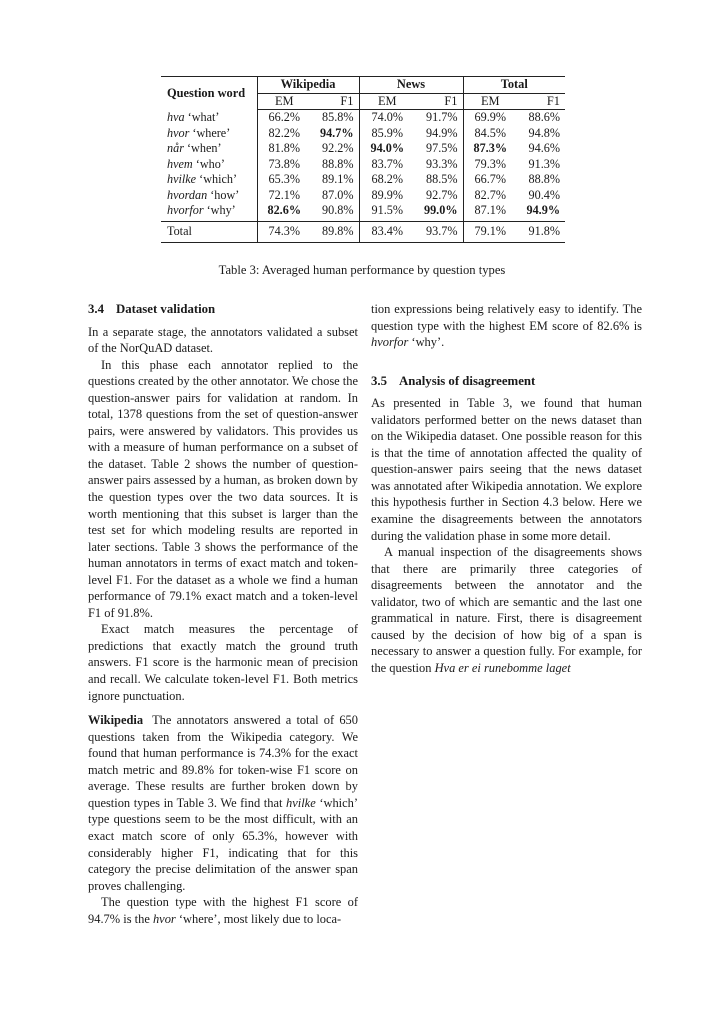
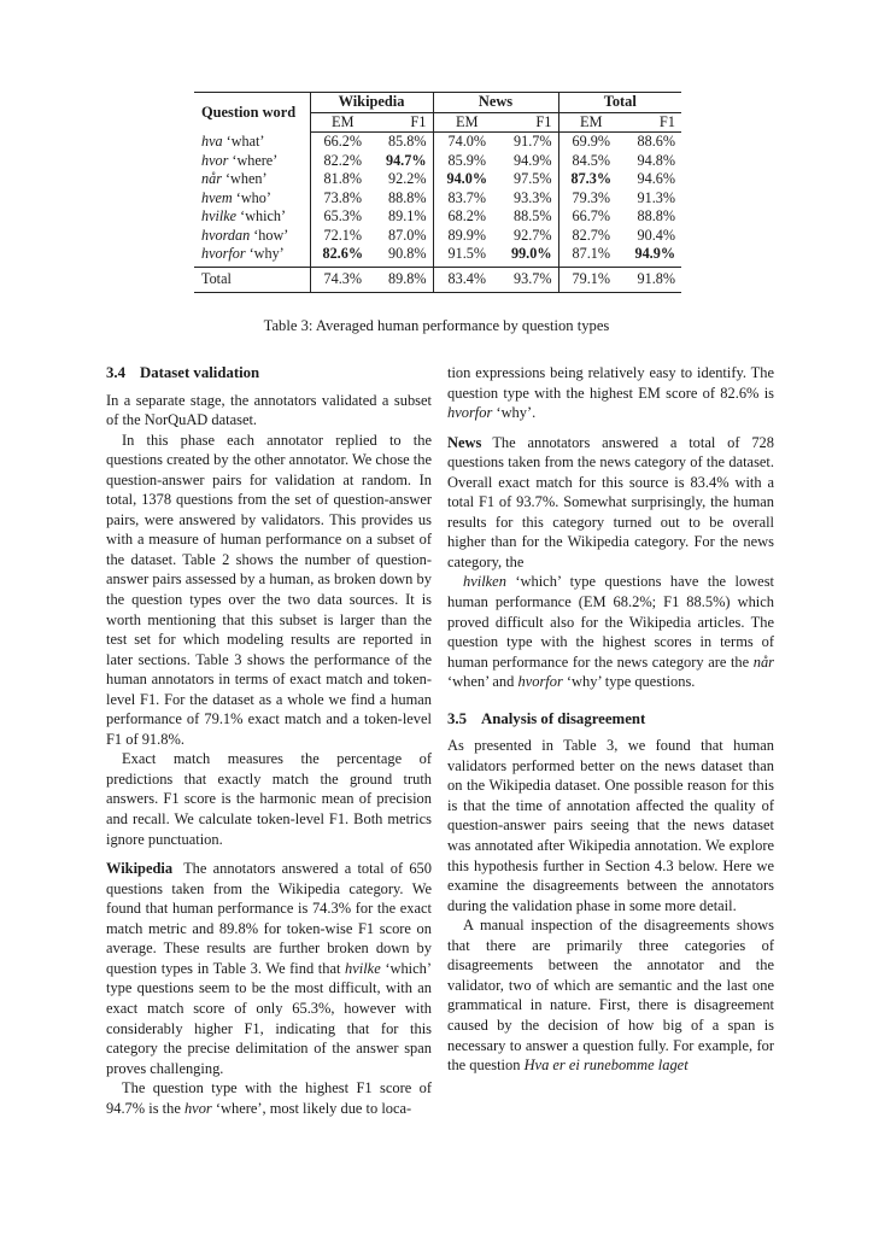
  Question word	Wikipedia	News	Total
  EM	F1	EM	F1	EM	F1
  hva ‘what’	66.2%	85.8%	74.0%	91.7%	69.9%	88.6%
  hvor ‘where’	82.2%	94.7%	85.9%	94.9%	84.5%	94.8%
  når ‘when’	81.8%	92.2%	94.0%	97.5%	87.3%	94.6%
  hvem ‘who’	73.8%	88.8%	83.7%	93.3%	79.3%	91.3%
  hvilke ‘which’	65.3%	89.1%	68.2%	88.5%	66.7%	88.8%
  hvordan ‘how’	72.1%	87.0%	89.9%	92.7%	82.7%	90.4%
  hvorfor ‘why’	82.6%	90.8%	91.5%	99.0%	87.1%	94.9%
  Total	74.3%	89.8%	83.4%	93.7%	79.1%	91.8%
  Table 3: Averaged human performance by question types
  3.4 Dataset validation
  In a separate stage, the annotators validated a subset of the NorQuAD dataset.
  In this phase each annotator replied to the questions created by the other annotator. We chose the question-answer pairs for validation at random. In total, 1378 questions from the set of question-answer pairs, were answered by validators. This provides us with a measure of human performance on a subset of the dataset. Table 2 shows the number of question-answer pairs assessed by a human, as broken down by the question types over the two data sources. It is worth mentioning that this subset is larger than the test set for which modeling results are reported in later sections. Table 3 shows the performance of the human annotators in terms of exact match and token-level F1. For the dataset as a whole we find a human performance of 79.1% exact match and a token-level F1 of 91.8%.
  Exact match measures the percentage of predictions that exactly match the ground truth answers. F1 score is the harmonic mean of precision and recall. We calculate token-level F1. Both metrics ignore punctuation.
  Wikipedia The annotators answered a total of 650 questions taken from the Wikipedia category. We found that human performance is 74.3% for the exact match metric and 89.8% for token-wise F1 score on average. These results are further broken down by question types in Table 3. We find that hvilke ‘which’ type questions seem to be the most difficult, with an exact match score of only 65.3%, however with considerably higher F1, indicating that for this category the precise delimitation of the answer span proves challenging.
  The question type with the highest F1 score of 94.7% is the hvor ‘where’, most likely due to loca-
  tion expressions being relatively easy to identify. The question type with the highest EM score of 82.6% is hvorfor ‘why’.
+ News The annotators answered a total of 728 questions taken from the news category of the dataset. Overall exact match for this source is 83.4% with a total F1 of 93.7%. Somewhat surprisingly, the human results for this category turned out to be overall higher than for the Wikipedia category. For the news category, the
+ hvilken ‘which’ type questions have the lowest human performance (EM 68.2%; F1 88.5%) which proved difficult also for the Wikipedia articles. The question type with the highest scores in terms of human performance for the news category are the når ‘when’ and hvorfor ‘why’ type questions.
  3.5 Analysis of disagreement
  As presented in Table 3, we found that human validators performed better on the news dataset than on the Wikipedia dataset. One possible reason for this is that the time of annotation affected the quality of question-answer pairs seeing that the news dataset was annotated after Wikipedia annotation. We explore this hypothesis further in Section 4.3 below. Here we examine the disagreements between the annotators during the validation phase in some more detail.
  A manual inspection of the disagreements shows that there are primarily three categories of disagreements between the annotator and the validator, two of which are semantic and the last one grammatical in nature. First, there is disagreement caused by the decision of how big of a span is necessary to answer a question fully. For example, for the question Hva er ei runebomme laget
